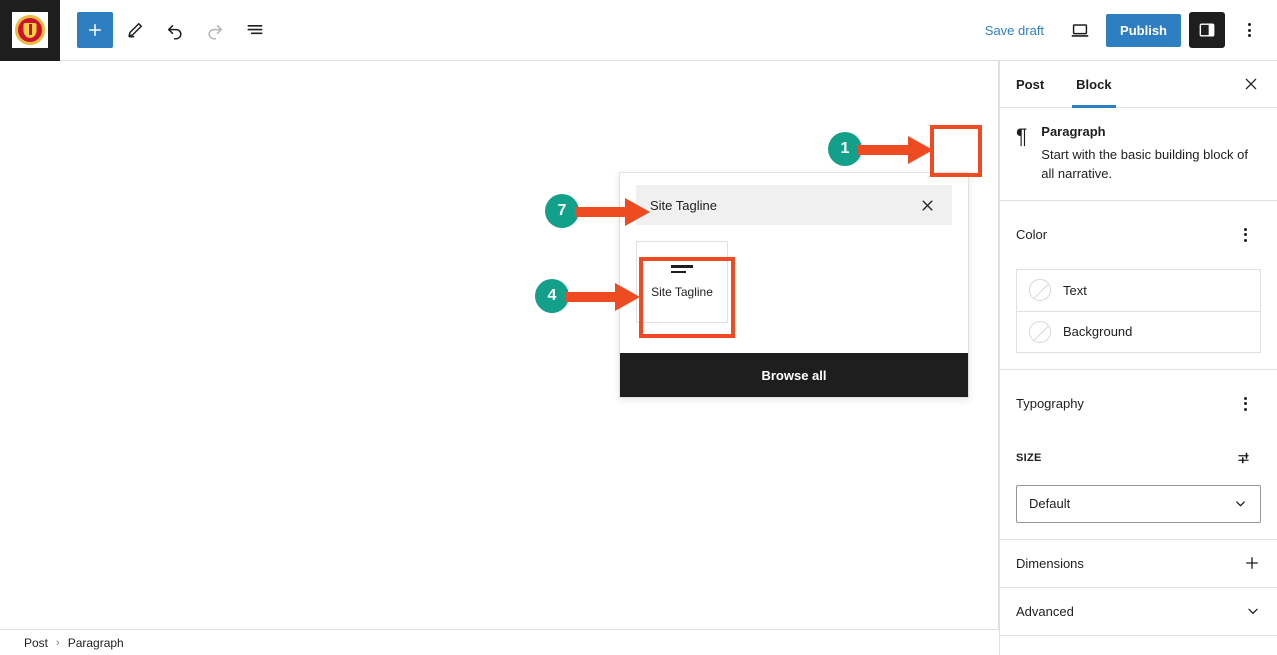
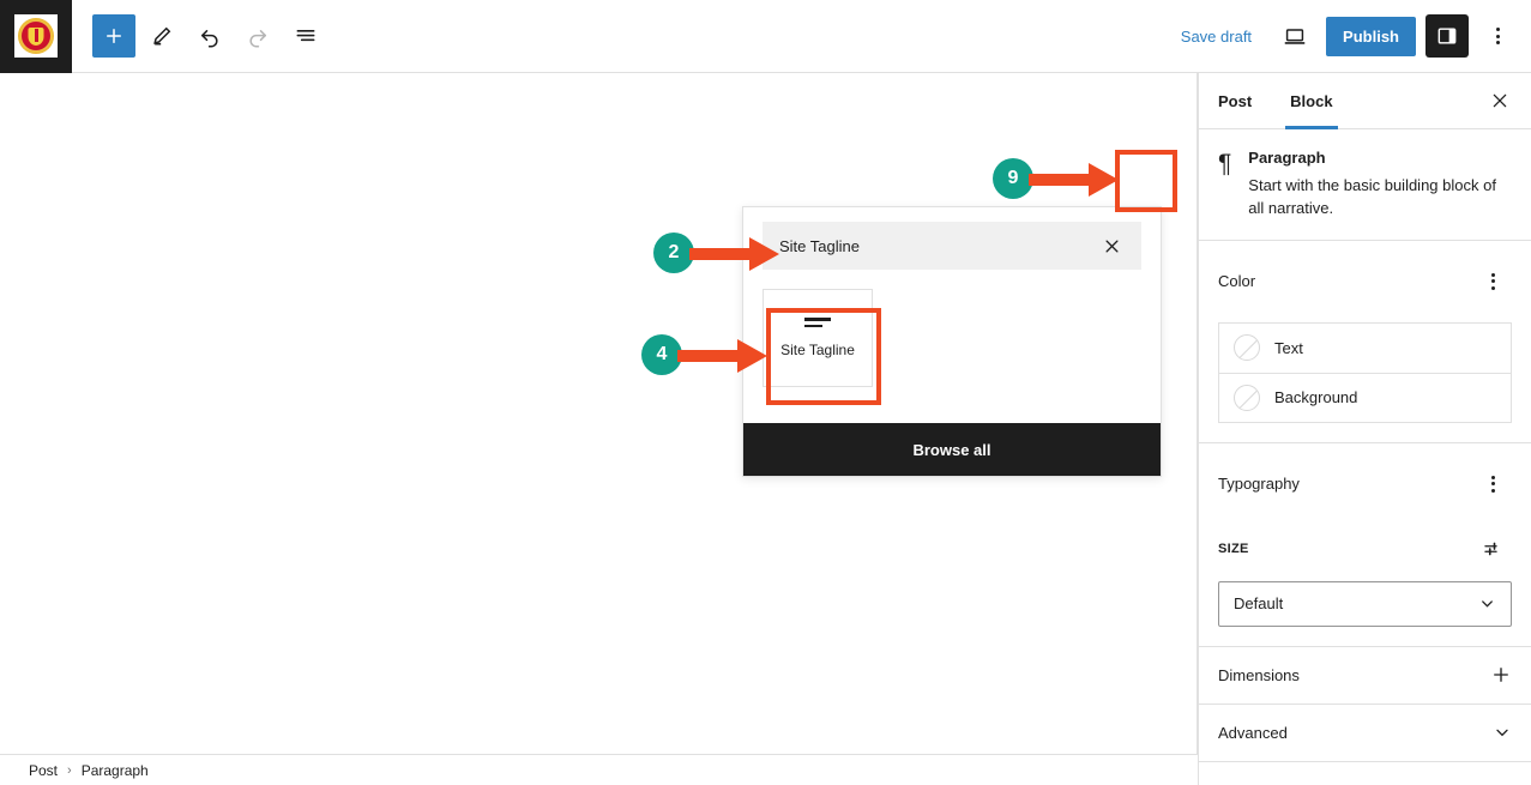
  Save draft
  Publish
  Post
  ›
  Paragraph
  Site Tagline
  Site Tagline
  Browse all
  Post
  Block
  ¶
  Paragraph
  Start with the basic building block of all narrative.
  Color
  Text
  Background
  Typography
  SIZE
  Default
  Dimensions
  Advanced
- 1
+ 9
- 7
+ 2
  4
